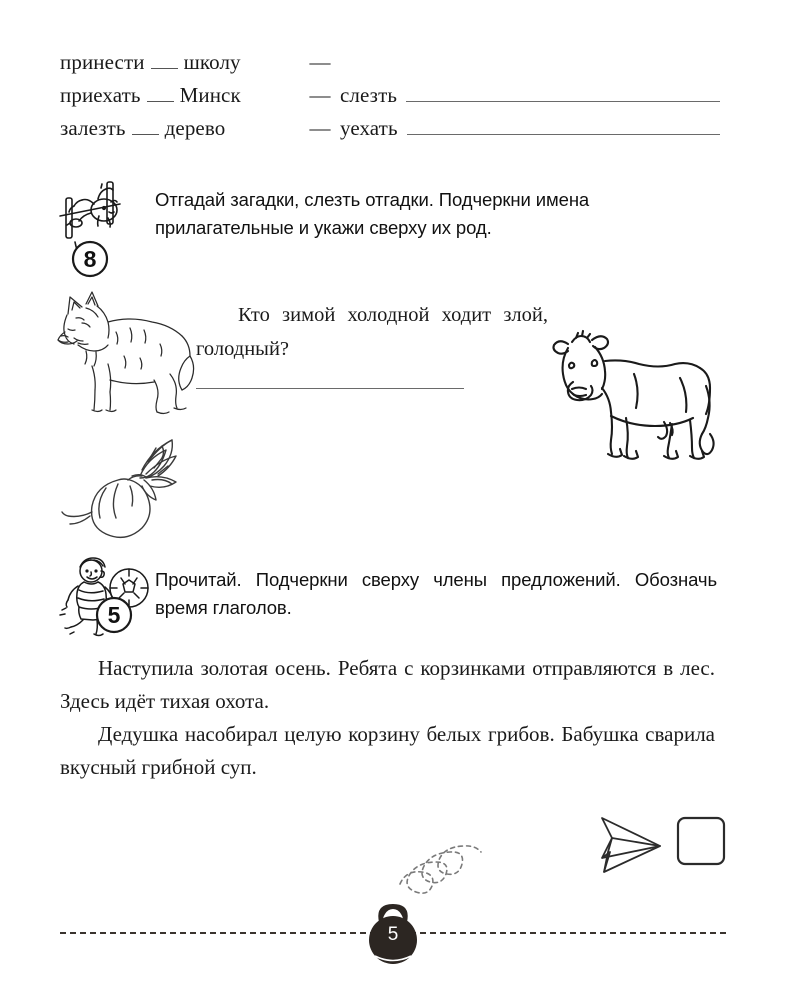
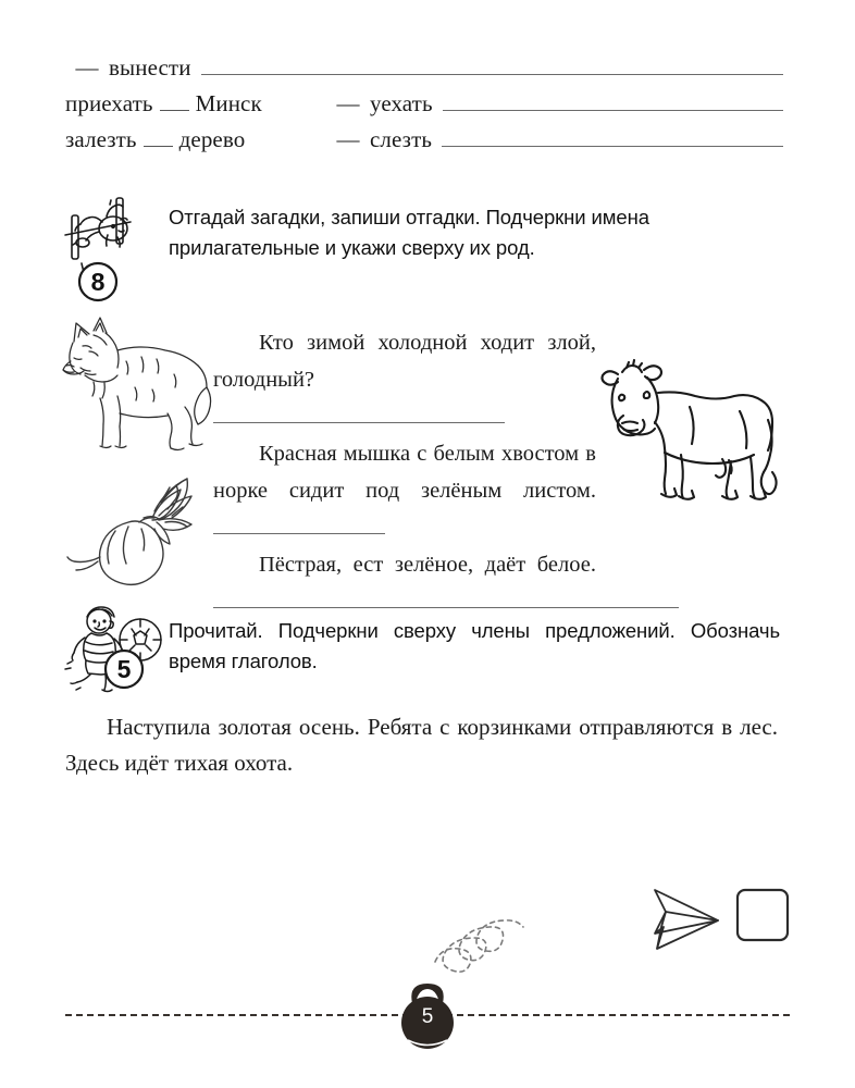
- принести
- школу
  —
+ вынести
  приехать
  Минск
  —
- слезть
+ уехать
  залезть
  дерево
  —
- уехать
+ слезть
  8
- Отгадай загадки, слезть отгадки. Подчеркни имена прилагательные и укажи сверху их род.
+ Отгадай загадки, запиши отгадки. Подчеркни имена прилагательные и укажи сверху их род.
  Кто зимой холодной ходит злой, голодный?
+ Красная мышка с белым хвостом в норке сидит под зелёным листом.
+ Пёстрая, ест зелёное, даёт белое.
  5
  Прочитай. Подчеркни сверху члены предложений. Обозначь время глаголов.
  Наступила золотая осень. Ребята с корзинками отправляются в лес. Здесь идёт тихая охота.
- Дедушка насобирал целую корзину белых грибов. Бабушка сварила вкусный грибной суп.
  5
